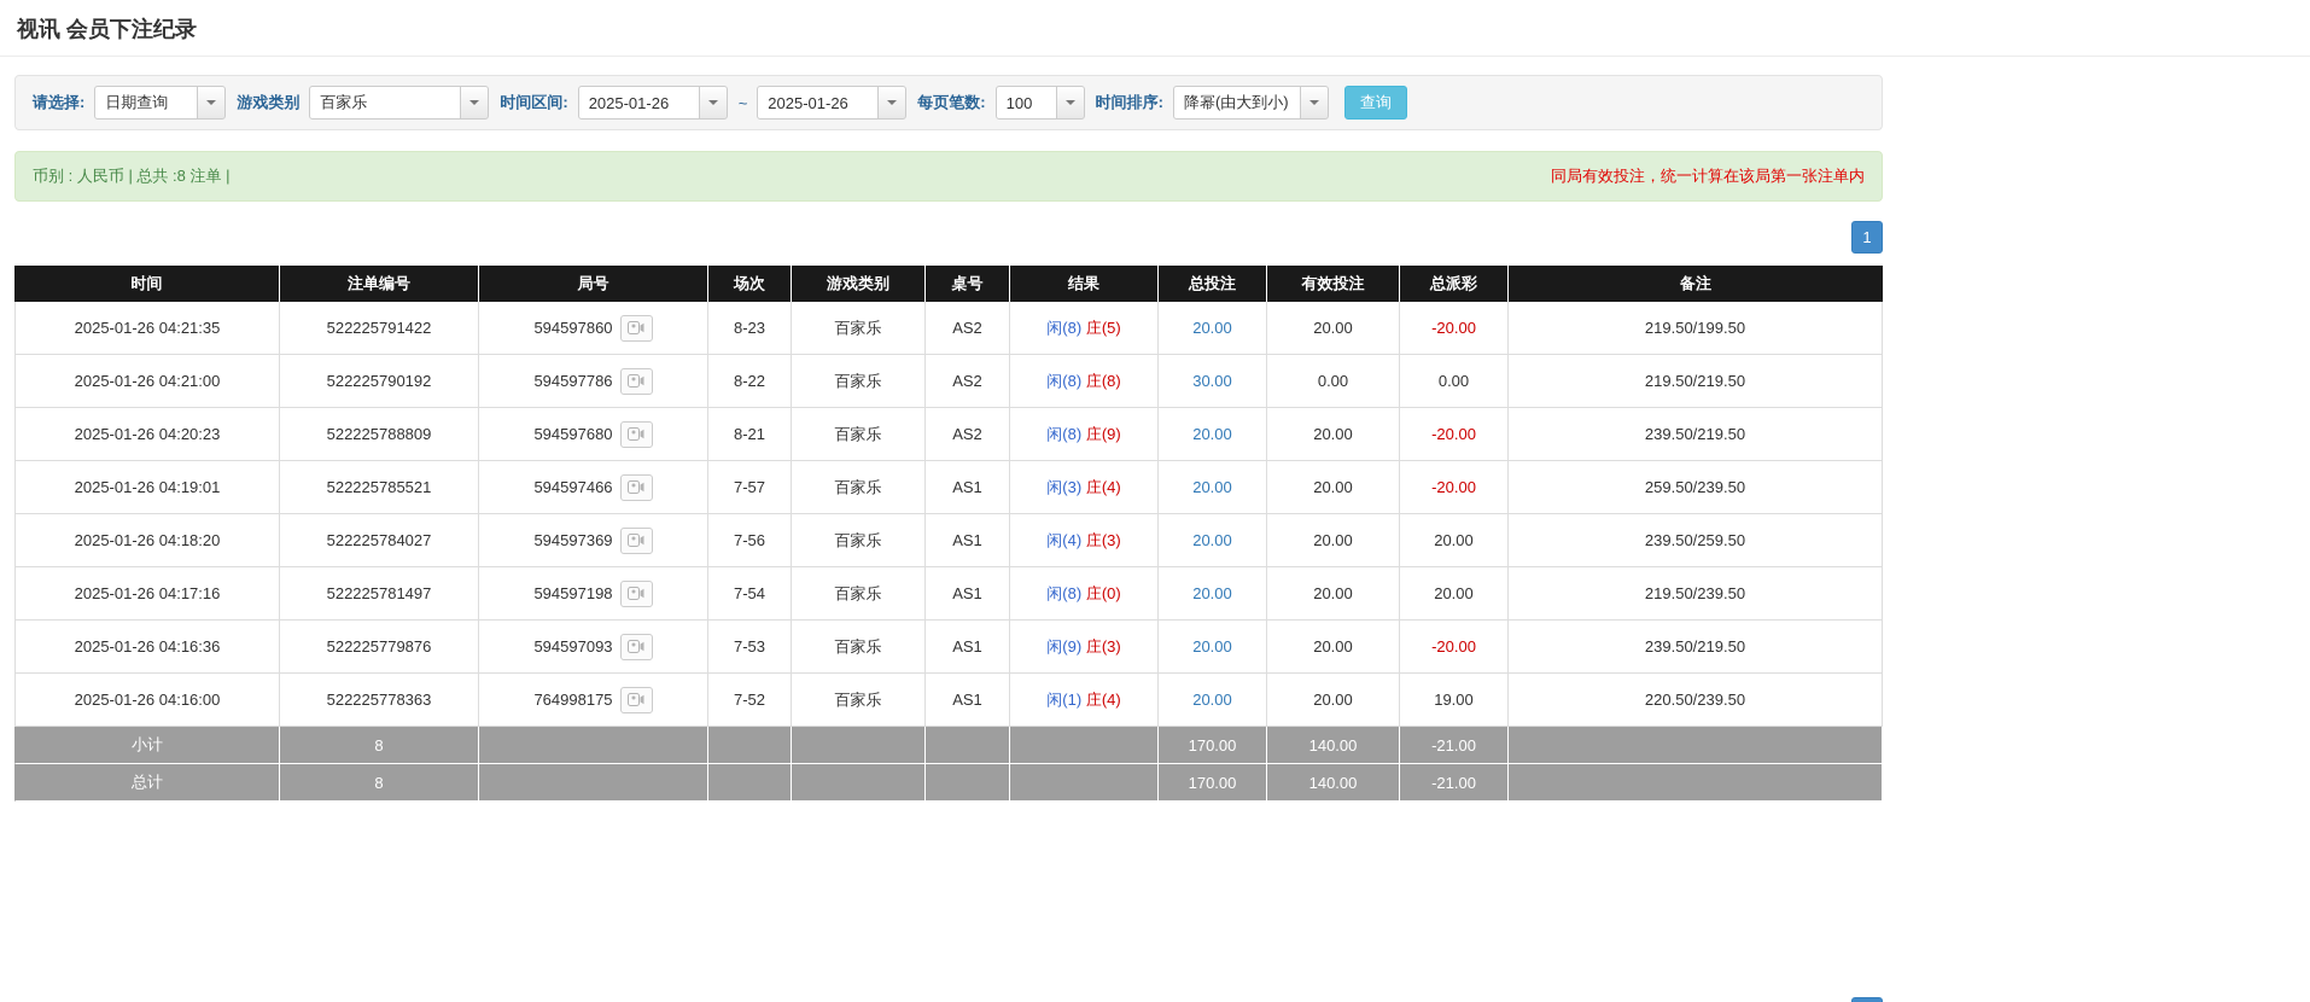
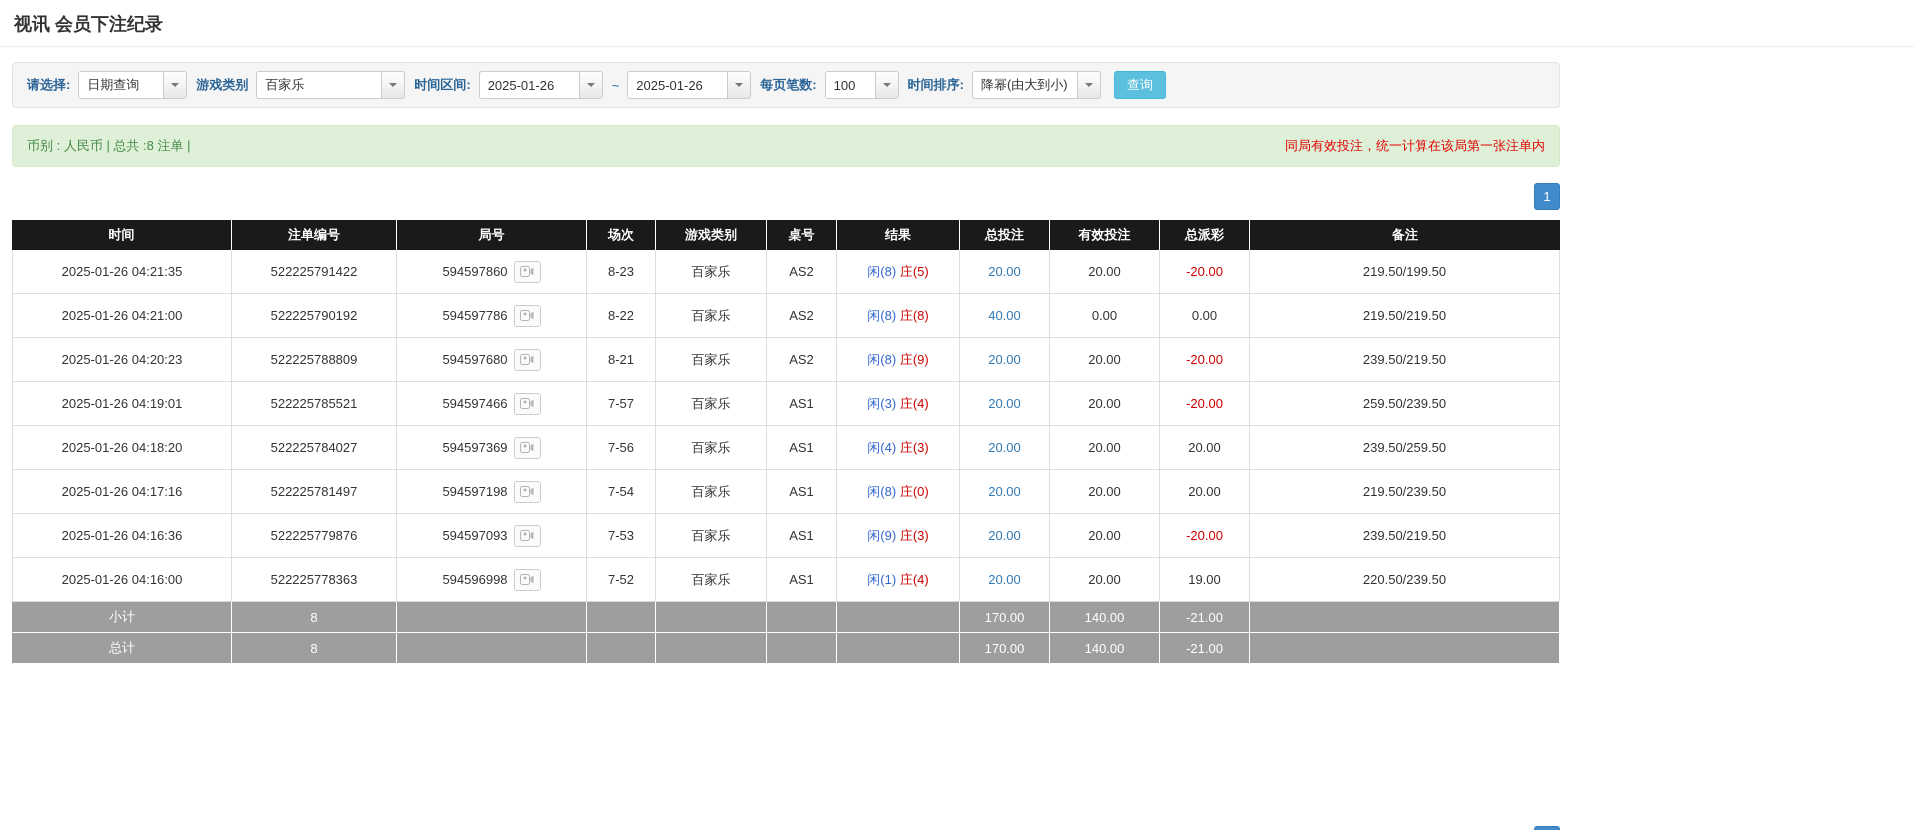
  视讯 会员下注纪录
  请选择:
  日期查询
  游戏类别
  百家乐
  时间区间:
  2025-01-26
  ~
  2025-01-26
  每页笔数:
  100
  时间排序:
  降幂(由大到小)
  查询
  币别 : 人民币 | 总共 :8 注单 |
  同局有效投注，统一计算在该局第一张注单内
  1
  时间	注单编号	局号	场次	游戏类别	桌号	结果	总投注	有效投注	总派彩	备注
  2025-01-26 04:21:35	522225791422	594597860	8-23	百家乐	AS2	闲(8) 庄(5)	20.00	20.00	-20.00	219.50/199.50
- 2025-01-26 04:21:00	522225790192	594597786	8-22	百家乐	AS2	闲(8) 庄(8)	30.00	0.00	0.00	219.50/219.50
+ 2025-01-26 04:21:00	522225790192	594597786	8-22	百家乐	AS2	闲(8) 庄(8)	40.00	0.00	0.00	219.50/219.50
  2025-01-26 04:20:23	522225788809	594597680	8-21	百家乐	AS2	闲(8) 庄(9)	20.00	20.00	-20.00	239.50/219.50
  2025-01-26 04:19:01	522225785521	594597466	7-57	百家乐	AS1	闲(3) 庄(4)	20.00	20.00	-20.00	259.50/239.50
  2025-01-26 04:18:20	522225784027	594597369	7-56	百家乐	AS1	闲(4) 庄(3)	20.00	20.00	20.00	239.50/259.50
  2025-01-26 04:17:16	522225781497	594597198	7-54	百家乐	AS1	闲(8) 庄(0)	20.00	20.00	20.00	219.50/239.50
  2025-01-26 04:16:36	522225779876	594597093	7-53	百家乐	AS1	闲(9) 庄(3)	20.00	20.00	-20.00	239.50/219.50
- 2025-01-26 04:16:00	522225778363	764998175	7-52	百家乐	AS1	闲(1) 庄(4)	20.00	20.00	19.00	220.50/239.50
+ 2025-01-26 04:16:00	522225778363	594596998	7-52	百家乐	AS1	闲(1) 庄(4)	20.00	20.00	19.00	220.50/239.50
  小计	8						170.00	140.00	-21.00
  总计	8						170.00	140.00	-21.00
